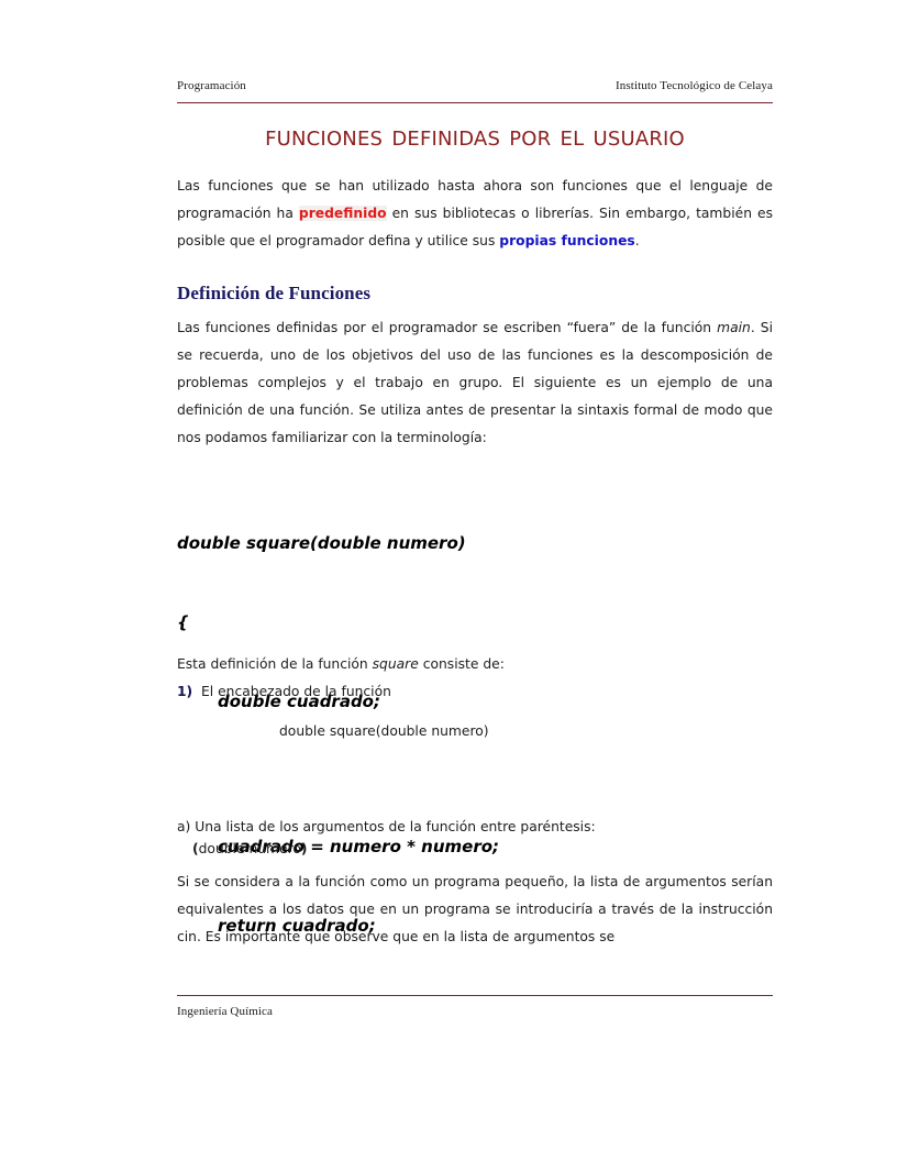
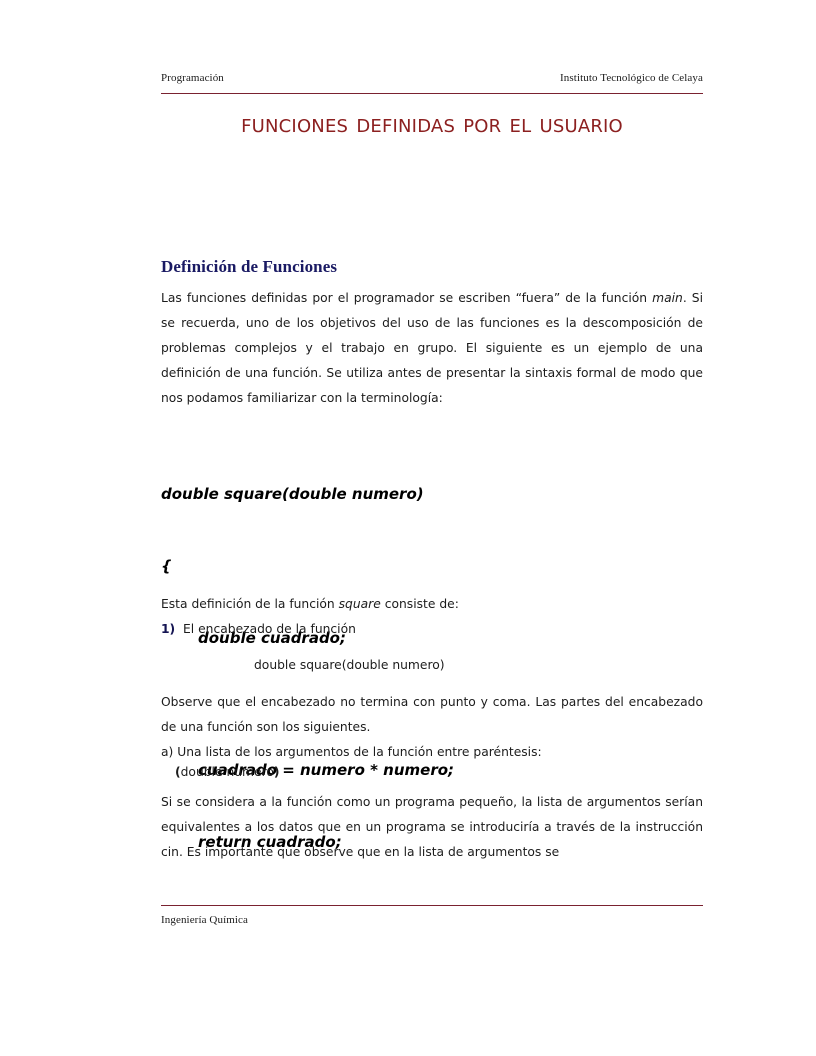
  Programación
  Instituto Tecnológico de Celaya
  funciones definidas por el usuario
- Las funciones que se han utilizado hasta ahora son funciones que el lenguaje de programación ha predefinido en sus bibliotecas o librerías. Sin embargo, también es posible que el programador defina y utilice sus propias funciones.
  Definición de Funciones
  Las funciones definidas por el programador se escriben “fuera” de la función main. Si se recuerda, uno de los objetivos del uso de las funciones es la descomposición de problemas complejos y el trabajo en grupo. El siguiente es un ejemplo de una definición de una función. Se utiliza antes de presentar la sintaxis formal de modo que nos podamos familiarizar con la terminología:
  double square(double numero)
  {
  double cuadrado;
  cuadrado = numero * numero;
  return cuadrado;
  Esta definición de la función square consiste de:
  1) El encabezado de la función
  double square(double numero)
+ Observe que el encabezado no termina con punto y coma. Las partes del encabezado de una función son los siguientes.
  a) Una lista de los argumentos de la función entre paréntesis:
  (double numero)
  Si se considera a la función como un programa pequeño, la lista de argumentos serían equivalentes a los datos que en un programa se introduciría a través de la instrucción cin. Es importante que observe que en la lista de argumentos se
  Ingeniería Química
